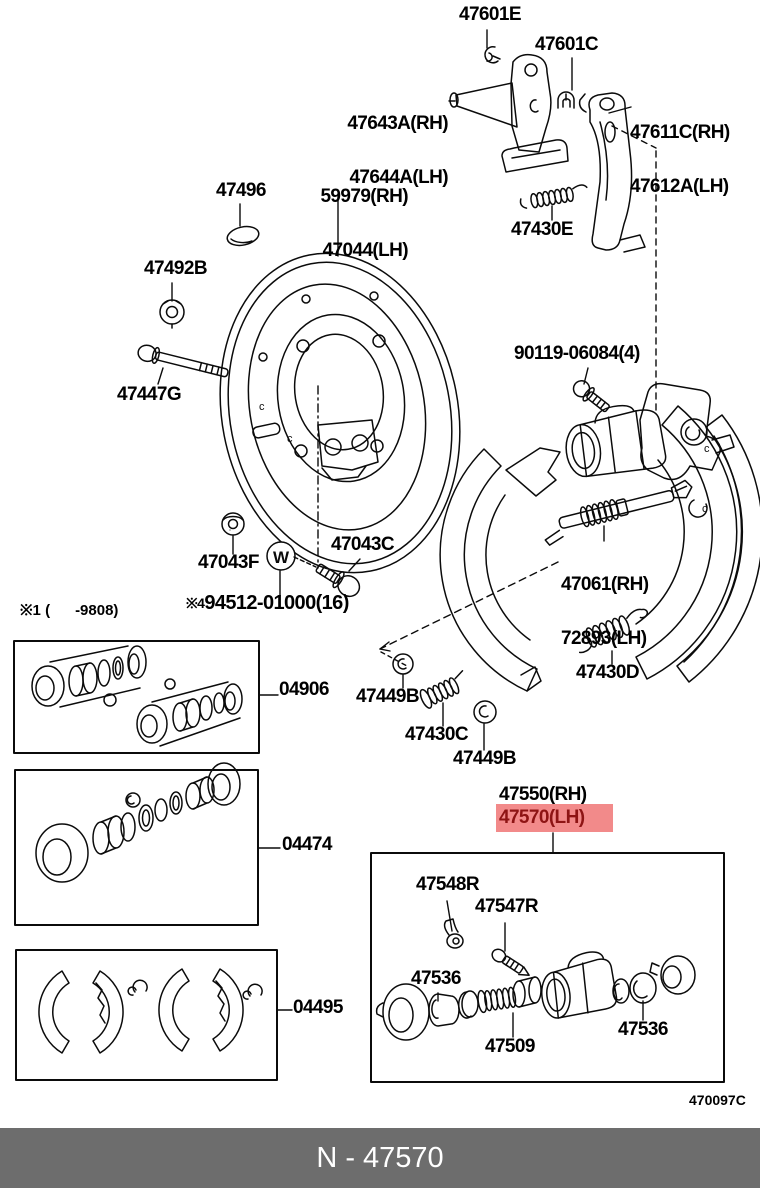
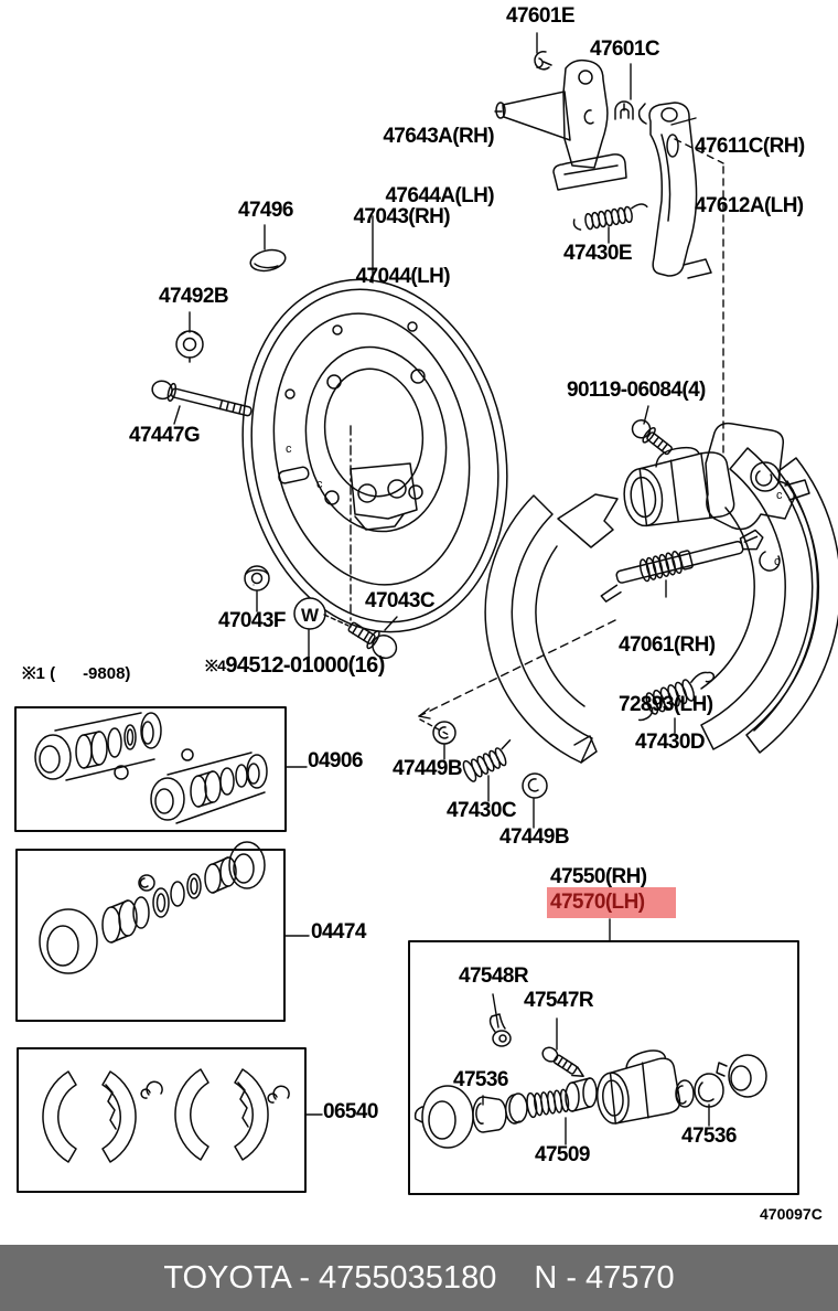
  W
  c
  c
  c
  c
  47601E
  47601C
  47643A(RH)
  47644A(LH)
  47611C(RH)
  47612A(LH)
- 59979(RH)
+ 47043(RH)
  47044(LH)
  47496
  47492B
  47447G
  47430E
  90119-06084(4)
  47061(RH)
  72893(LH)
  47043F
  47043C
  ※1 ( -9808)
  ※494512-01000(16)
  04906
  47449B
  47430C
  47449B
  47430D
  47550(RH)
  47570(LH)
  04474
  47548R
  47547R
  47536
  47509
  47536
- 04495
+ 06540
  470097C
+ TOYOTA - 4755035180
  N - 47570
